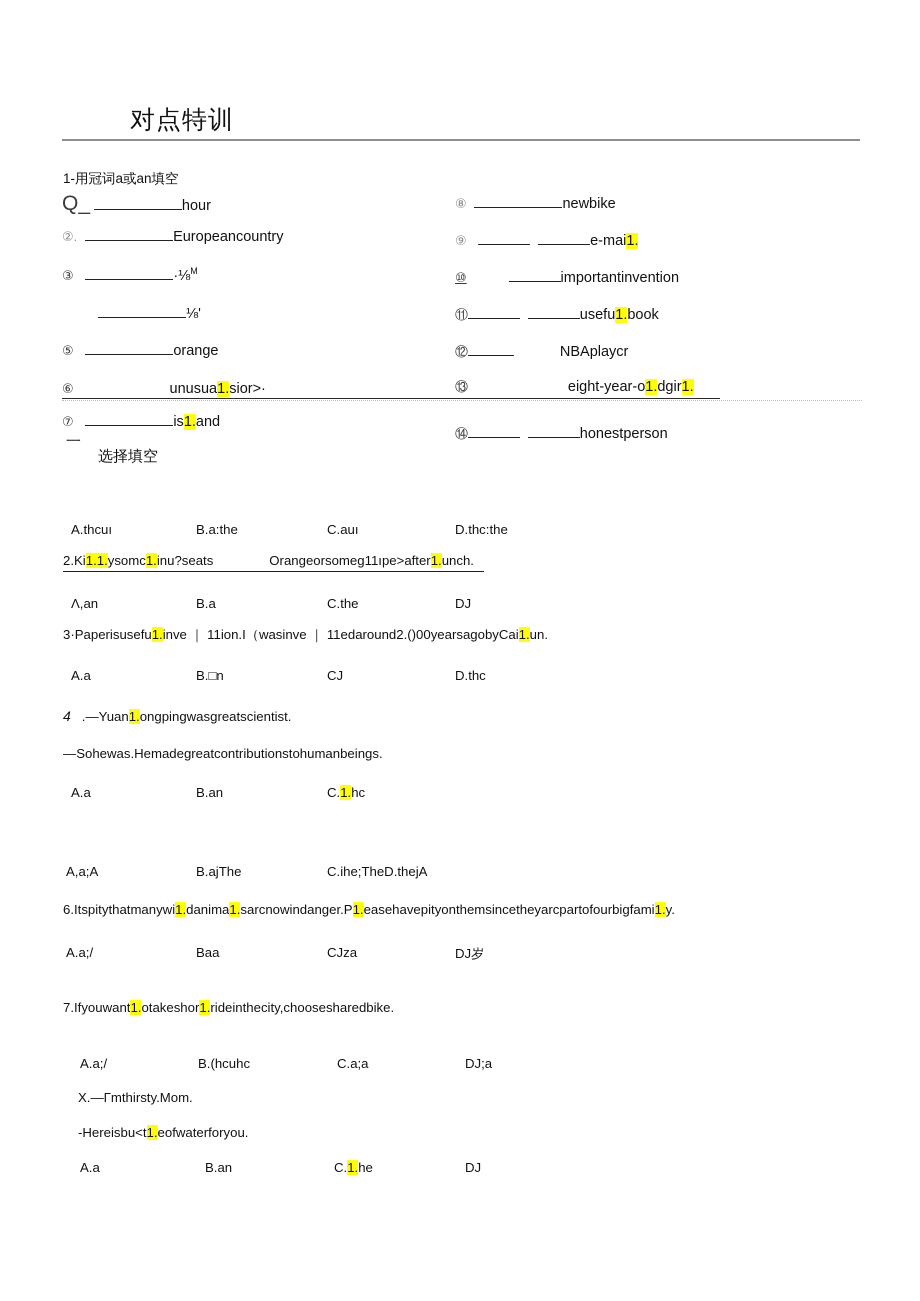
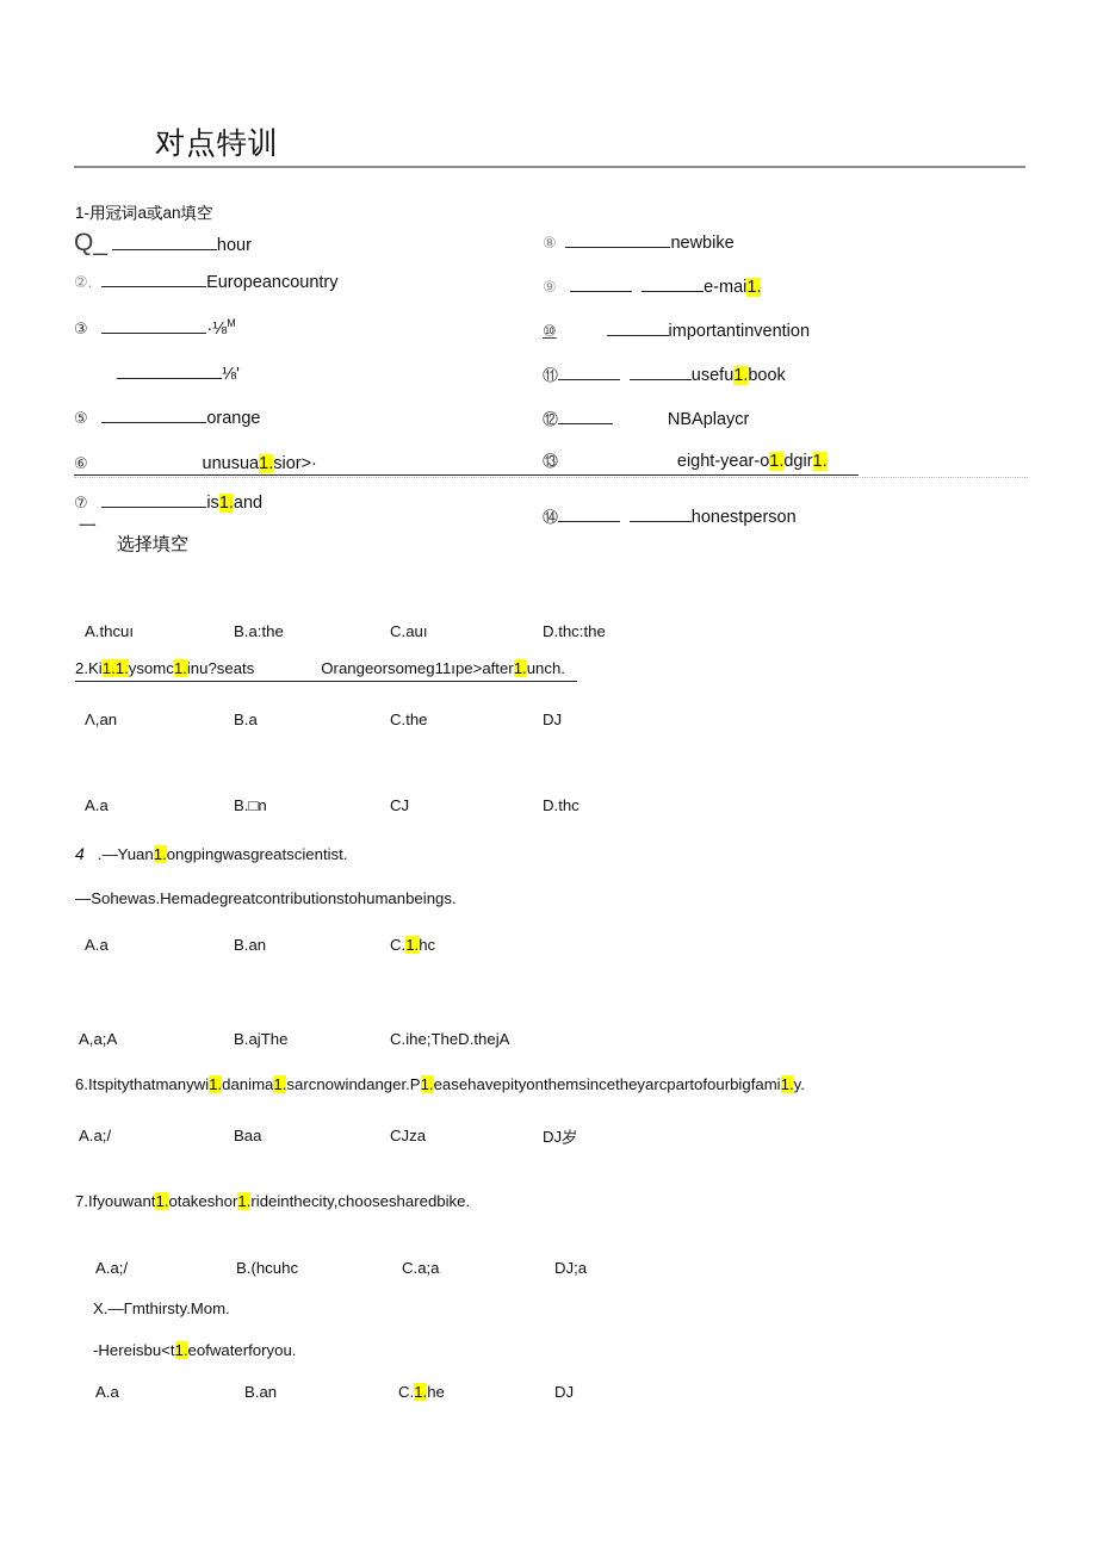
  对点特训
  1-用冠词a或an填空
  Q_ hour
  ②. Europeancountry
  ③ ·⅛M
  ⅛'
  ⑤ orange
  ⑥ unusua1.sior>·
  ⑦ is1.and
  ⑧ newbike
  ⑨ e-mai1.
  ⑩ importantinvention
  ⑪ usefu1.book
  ⑫ NBAplaycr
  ⑬ eight-year-o1.dgir1.
  ⑭ honestperson
  一
  选择填空
  A.thcuı
  B.a:the
  C.auı
  D.thc:the
  2.Ki1.1.ysomc1.inu?seats Orangeorsomeg11ıpe>after1.unch.
  Λ,an
  B.a
  C.the
  DJ
- 3·Paperisusefu1.inve ｜ 11ion.I（wasinve ｜ 11edaround2.()00yearsagobyCai1.un.
  A.a
  B.□n
  CJ
  D.thc
  4 .—Yuan1.ongpingwasgreatscientist.
  —Sohewas.Hemadegreatcontributionstohumanbeings.
  A.a
  B.an
  C.1.hc
  A,a;A
  B.ajThe
  C.ihe;TheD.thejA
  6.Itspitythatmanywi1.danima1.sarcnowindanger.P1.easehavepityonthemsincetheyarcpartofourbigfami1.y.
  A.a;/
  Baa
  CJza
  DJ岁
  7.Ifyouwant1.otakeshor1.rideinthecity,choosesharedbike.
  A.a;/
  B.(hcuhc
  C.a;a
  DJ;a
  X.—Γmthirsty.Mom.
  -Hereisbu<t1.eofwaterforyou.
  A.a
  B.an
  C.1.he
  DJ
